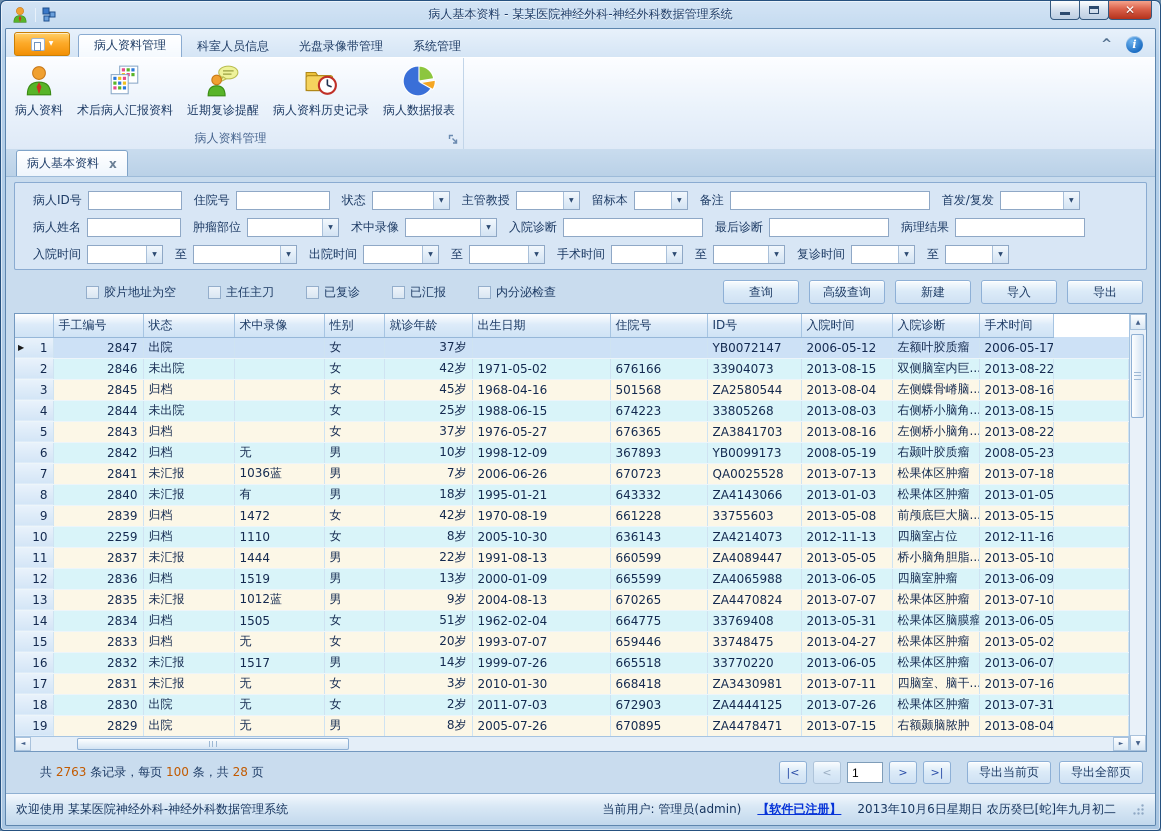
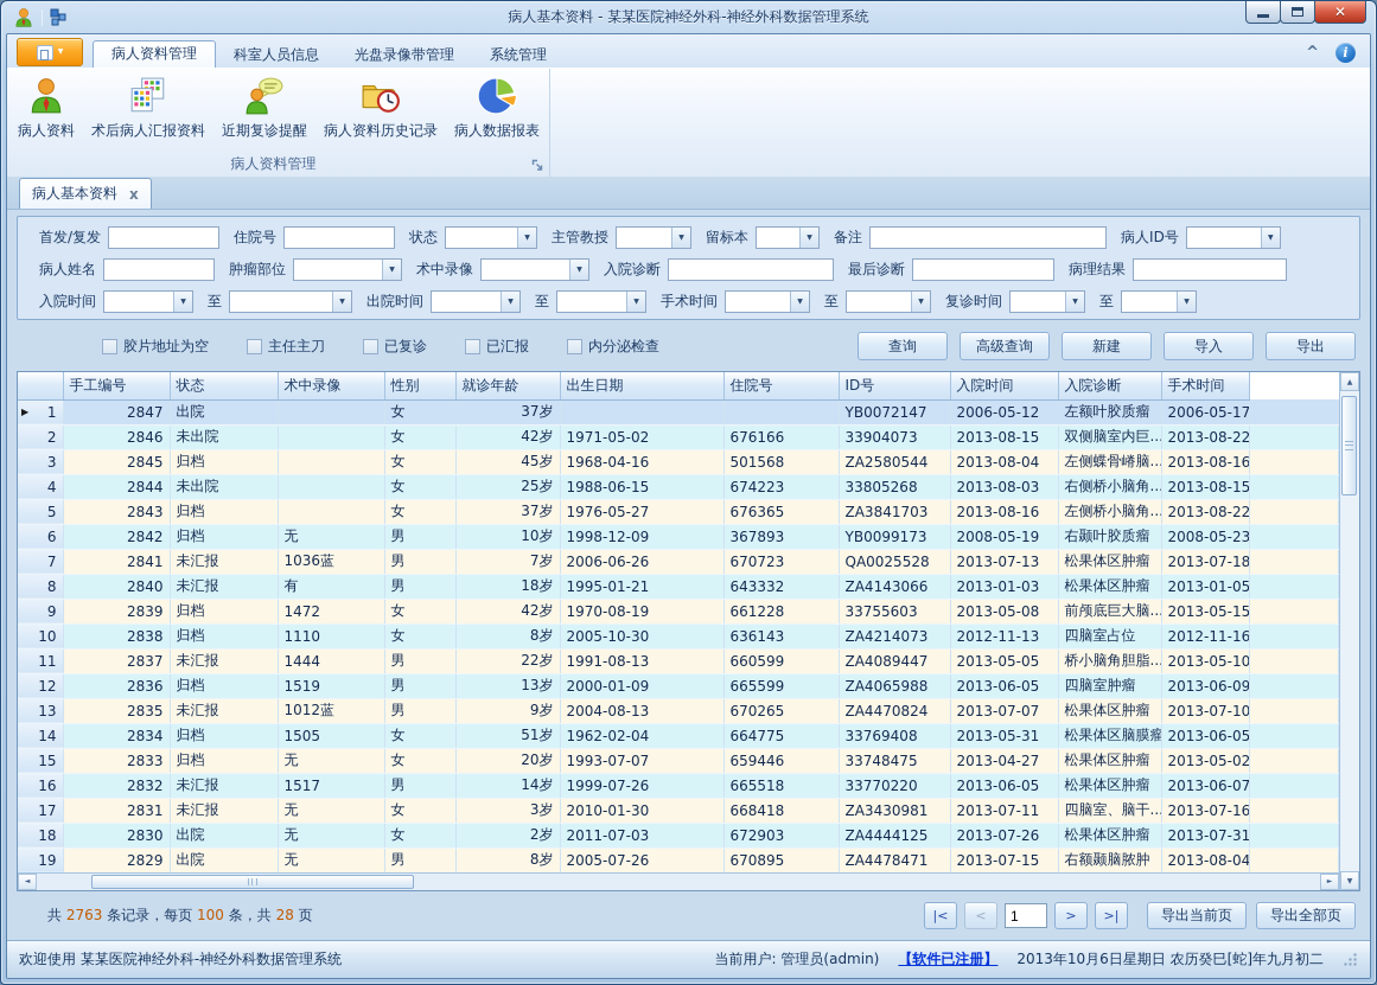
  病人基本资料 - 某某医院神经外科-神经外科数据管理系统
  ✕
  病人资料管理
  科室人员信息
  光盘录像带管理
  系统管理
  ^
  i
  病人资料
  术后病人汇报资料
  近期复诊提醒
  病人资料历史记录
  病人数据报表
  病人资料管理
  病人基本资料
  x
- 病人ID号
+ 首发/复发
  住院号
  状态
  主管教授
  留标本
  备注
- 首发/复发
+ 病人ID号
  病人姓名
  肿瘤部位
  术中录像
  入院诊断
  最后诊断
  病理结果
  入院时间
  至
  出院时间
  至
  手术时间
  至
  复诊时间
  至
  胶片地址为空
  主任主刀
  已复诊
  已汇报
  内分泌检查
  查询
  高级查询
  新建
  导入
  导出
  	手工编号	状态	术中录像	性别	就诊年龄	出生日期	住院号	ID号	入院时间	入院诊断	手术时间
  ▶ 1	2847	出院		女	37岁			YB0072147	2006-05-12	左额叶胶质瘤	2006-05-17
  2	2846	未出院		女	42岁	1971-05-02	676166	33904073	2013-08-15	双侧脑室内巨..	2013-08-22
  3	2845	归档		女	45岁	1968-04-16	501568	ZA2580544	2013-08-04	左侧蝶骨嵴脑..	2013-08-16
  4	2844	未出院		女	25岁	1988-06-15	674223	33805268	2013-08-03	右侧桥小脑角..	2013-08-15
  5	2843	归档		女	37岁	1976-05-27	676365	ZA3841703	2013-08-16	左侧桥小脑角..	2013-08-22
  6	2842	归档	无	男	10岁	1998-12-09	367893	YB0099173	2008-05-19	右颞叶胶质瘤	2008-05-23
  7	2841	未汇报	1036蓝	男	7岁	2006-06-26	670723	QA0025528	2013-07-13	松果体区肿瘤	2013-07-18
  8	2840	未汇报	有	男	18岁	1995-01-21	643332	ZA4143066	2013-01-03	松果体区肿瘤	2013-01-05
  9	2839	归档	1472	女	42岁	1970-08-19	661228	33755603	2013-05-08	前颅底巨大脑..	2013-05-15
- 10	2259	归档	1110	女	8岁	2005-10-30	636143	ZA4214073	2012-11-13	四脑室占位	2012-11-16
+ 10	2838	归档	1110	女	8岁	2005-10-30	636143	ZA4214073	2012-11-13	四脑室占位	2012-11-16
  11	2837	未汇报	1444	男	22岁	1991-08-13	660599	ZA4089447	2013-05-05	桥小脑角胆脂..	2013-05-10
  12	2836	归档	1519	男	13岁	2000-01-09	665599	ZA4065988	2013-06-05	四脑室肿瘤	2013-06-09
  13	2835	未汇报	1012蓝	男	9岁	2004-08-13	670265	ZA4470824	2013-07-07	松果体区肿瘤	2013-07-10
  14	2834	归档	1505	女	51岁	1962-02-04	664775	33769408	2013-05-31	松果体区脑膜瘤	2013-06-05
  15	2833	归档	无	女	20岁	1993-07-07	659446	33748475	2013-04-27	松果体区肿瘤	2013-05-02
  16	2832	未汇报	1517	男	14岁	1999-07-26	665518	33770220	2013-06-05	松果体区肿瘤	2013-06-07
  17	2831	未汇报	无	女	3岁	2010-01-30	668418	ZA3430981	2013-07-11	四脑室、脑干..	2013-07-16
  18	2830	出院	无	女	2岁	2011-07-03	672903	ZA4444125	2013-07-26	松果体区肿瘤	2013-07-31
  19	2829	出院	无	男	8岁	2005-07-26	670895	ZA4478471	2013-07-15	右额颞脑脓肿	2013-08-04
  共 2763 条记录，每页 100 条，共 28 页
  |<
  <
  1
  >
  >|
  导出当前页
  导出全部页
  欢迎使用 某某医院神经外科-神经外科数据管理系统
  当前用户: 管理员(admin)
  【软件已注册】
  2013年10月6日星期日 农历癸巳[蛇]年九月初二
